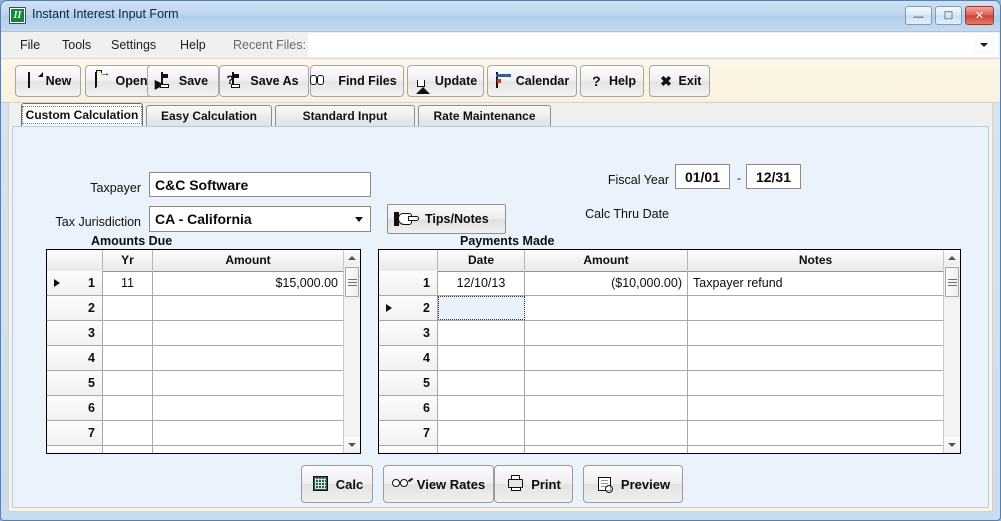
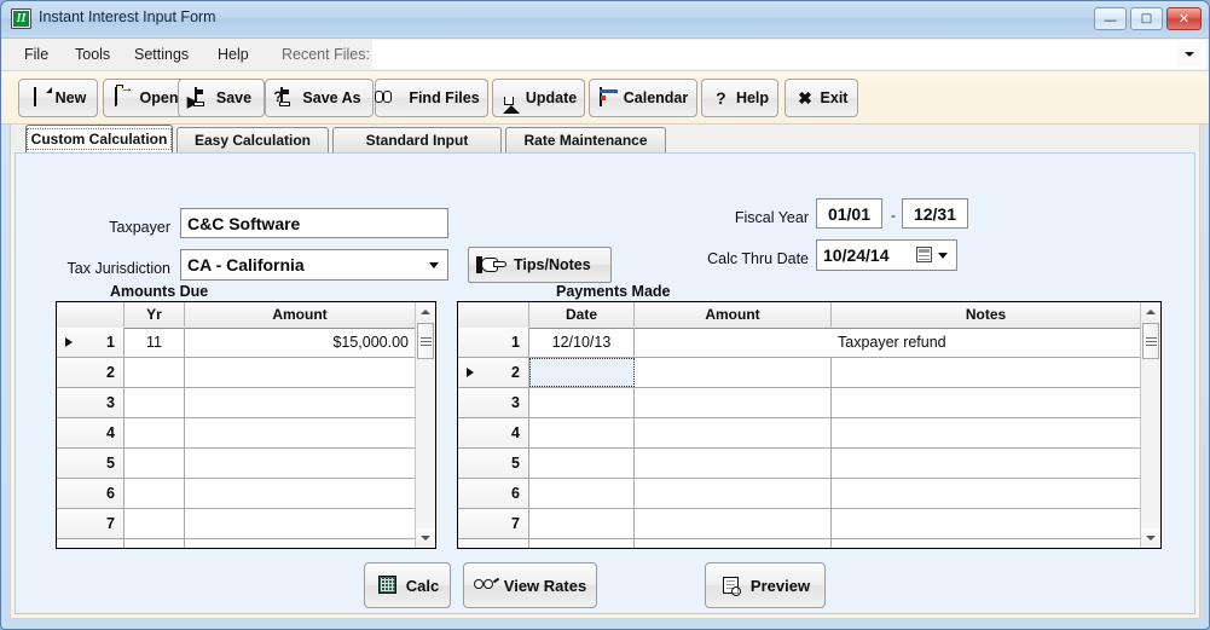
  II
  Instant Interest Input Form
  —
  □
  ✕
  File
  Tools
  Settings
  Help
  Recent Files:
  New
  Open
  Save
  ?
  Save As
  Find Files
  Update
  Calendar
  ?
  Help
  ✖
  Exit
  Custom Calculation
  Easy Calculation
  Standard Input
  Rate Maintenance
  Taxpayer
  C&C Software
  Tax Jurisdiction
  CA - California
  Tips/Notes
  Fiscal Year
  01/01
  -
  12/31
  Calc Thru Date
+ 10/24/14
  Amounts Due
  Yr
  Amount
  1
  11
  $15,000.00
  2
  3
  4
  5
  6
  7
  Payments Made
  Date
  Amount
  Notes
  1
  12/10/13
- ($10,000.00)
  Taxpayer refund
  2
  3
  4
  5
  6
  7
  Calc
  View Rates
- Print
  Preview
